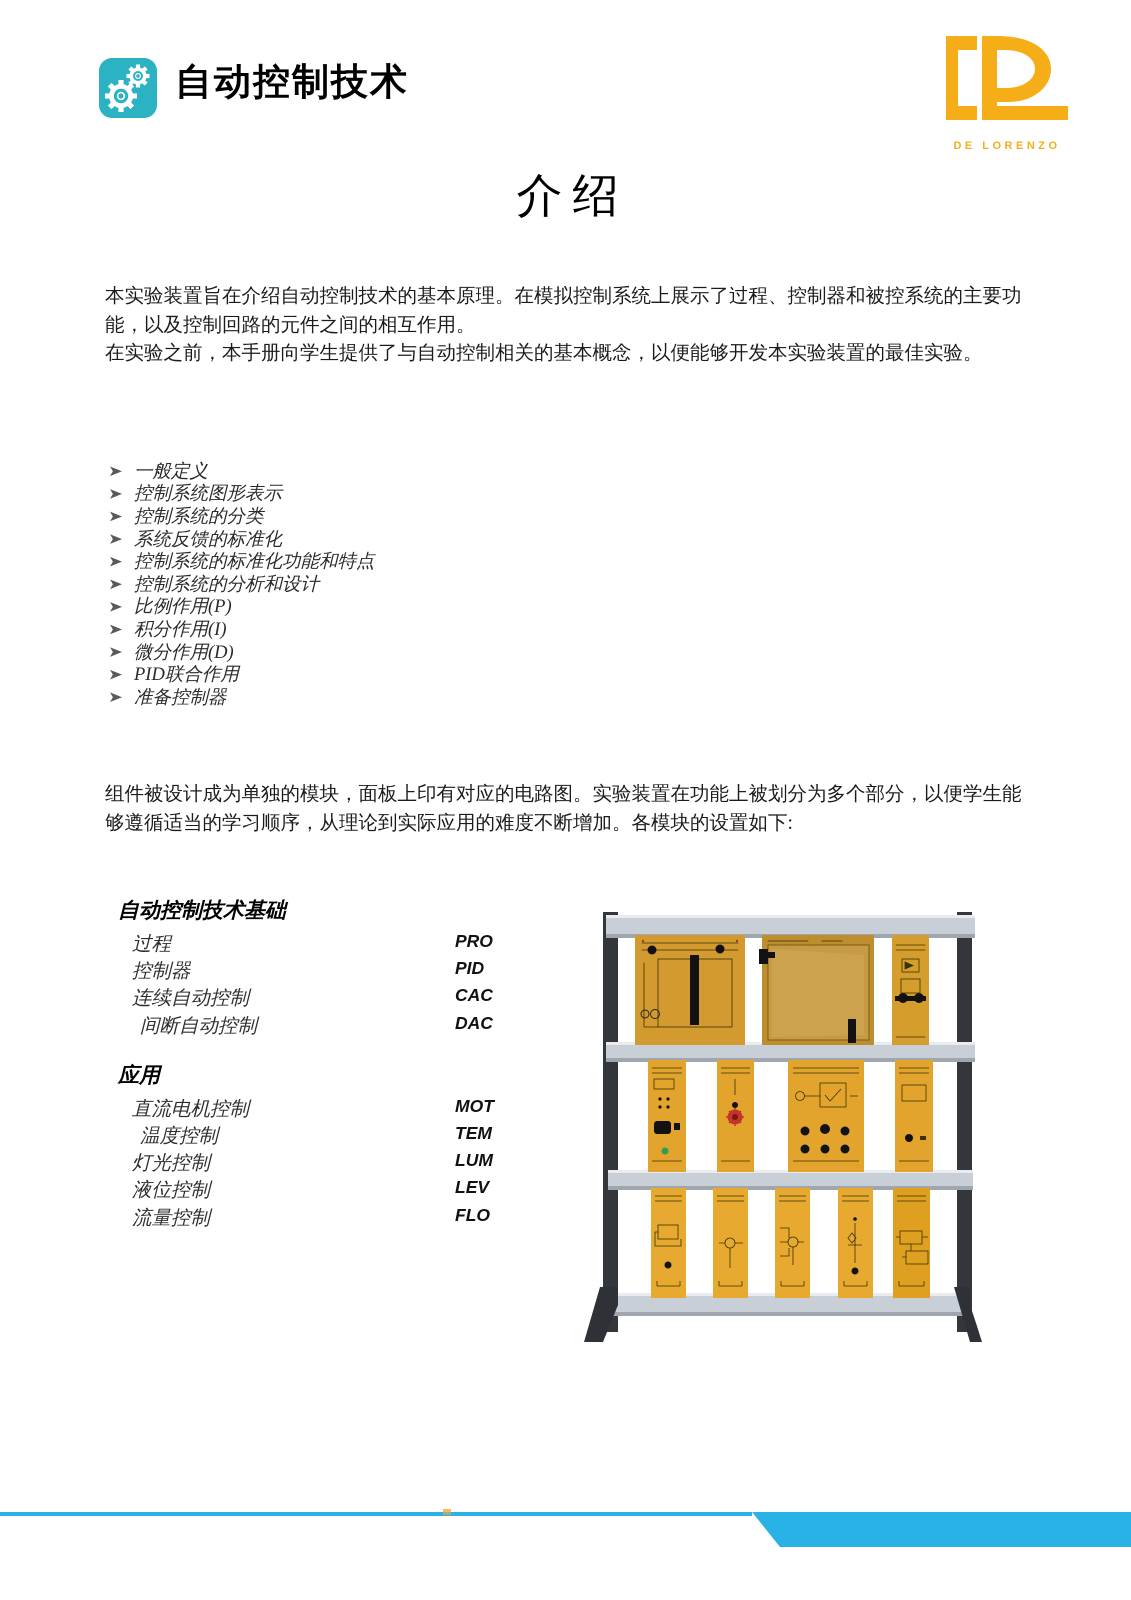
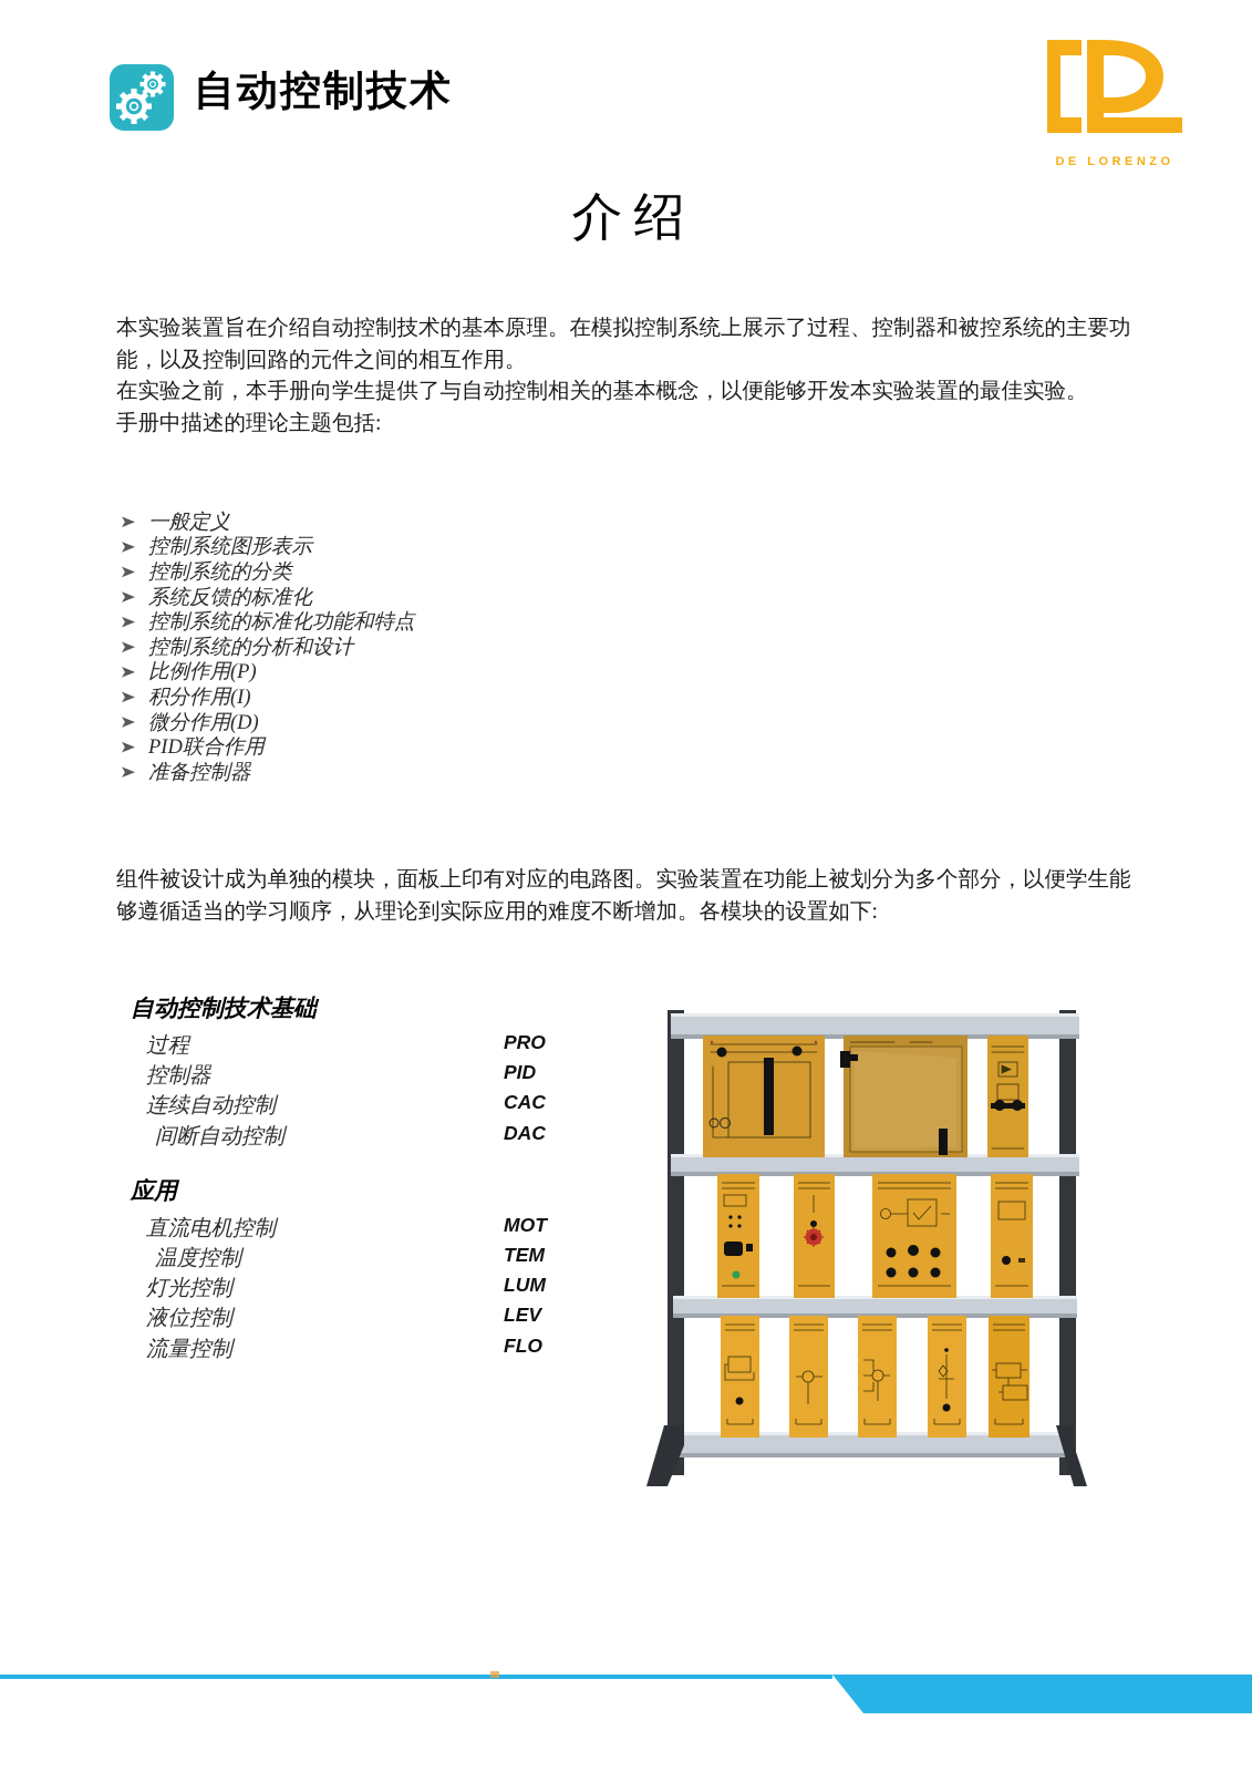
  自动控制技术
  DE LORENZO
  介绍
  本实验装置旨在介绍自动控制技术的基本原理。在模拟控制系统上展示了过程、控制器和被控系统的主要功能，以及控制回路的元件之间的相互作用。
  在实验之前，本手册向学生提供了与自动控制相关的基本概念，以便能够开发本实验装置的最佳实验。
+ 手册中描述的理论主题包括:
  一般定义
  控制系统图形表示
  控制系统的分类
  系统反馈的标准化
  控制系统的标准化功能和特点
  控制系统的分析和设计
  比例作用(P)
  积分作用(I)
  微分作用(D)
  PID联合作用
  准备控制器
  组件被设计成为单独的模块，面板上印有对应的电路图。实验装置在功能上被划分为多个部分，以便学生能够遵循适当的学习顺序，从理论到实际应用的难度不断增加。各模块的设置如下:
  自动控制技术基础
  过程
  PRO
  控制器
  PID
  连续自动控制
  CAC
  间断自动控制
  DAC
  应用
  直流电机控制
  MOT
  温度控制
  TEM
  灯光控制
  LUM
  液位控制
  LEV
  流量控制
  FLO
